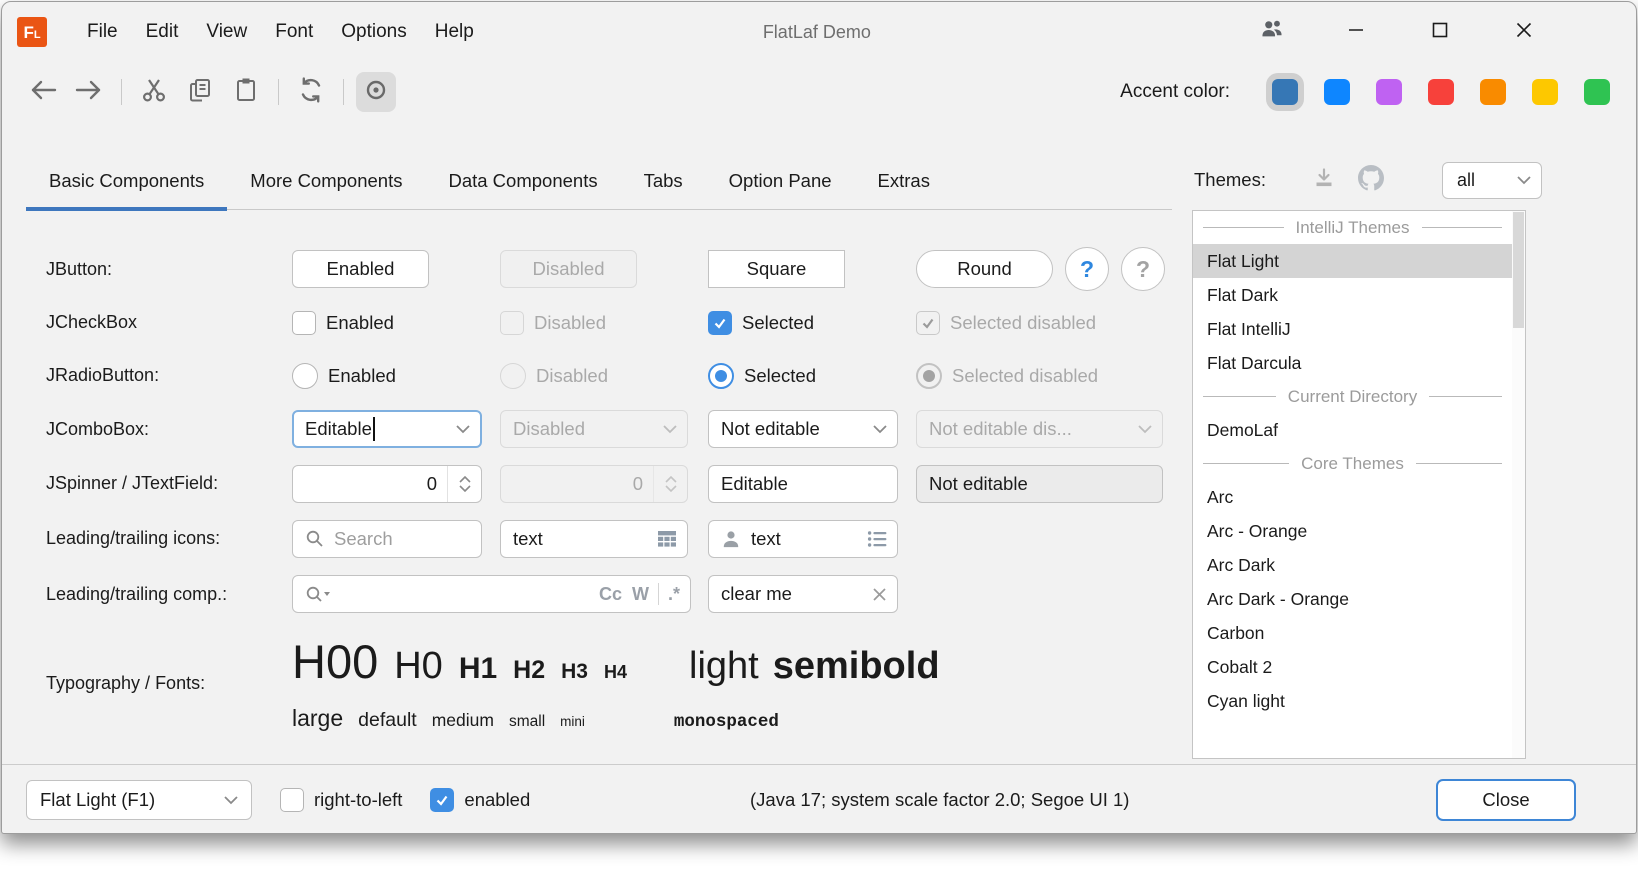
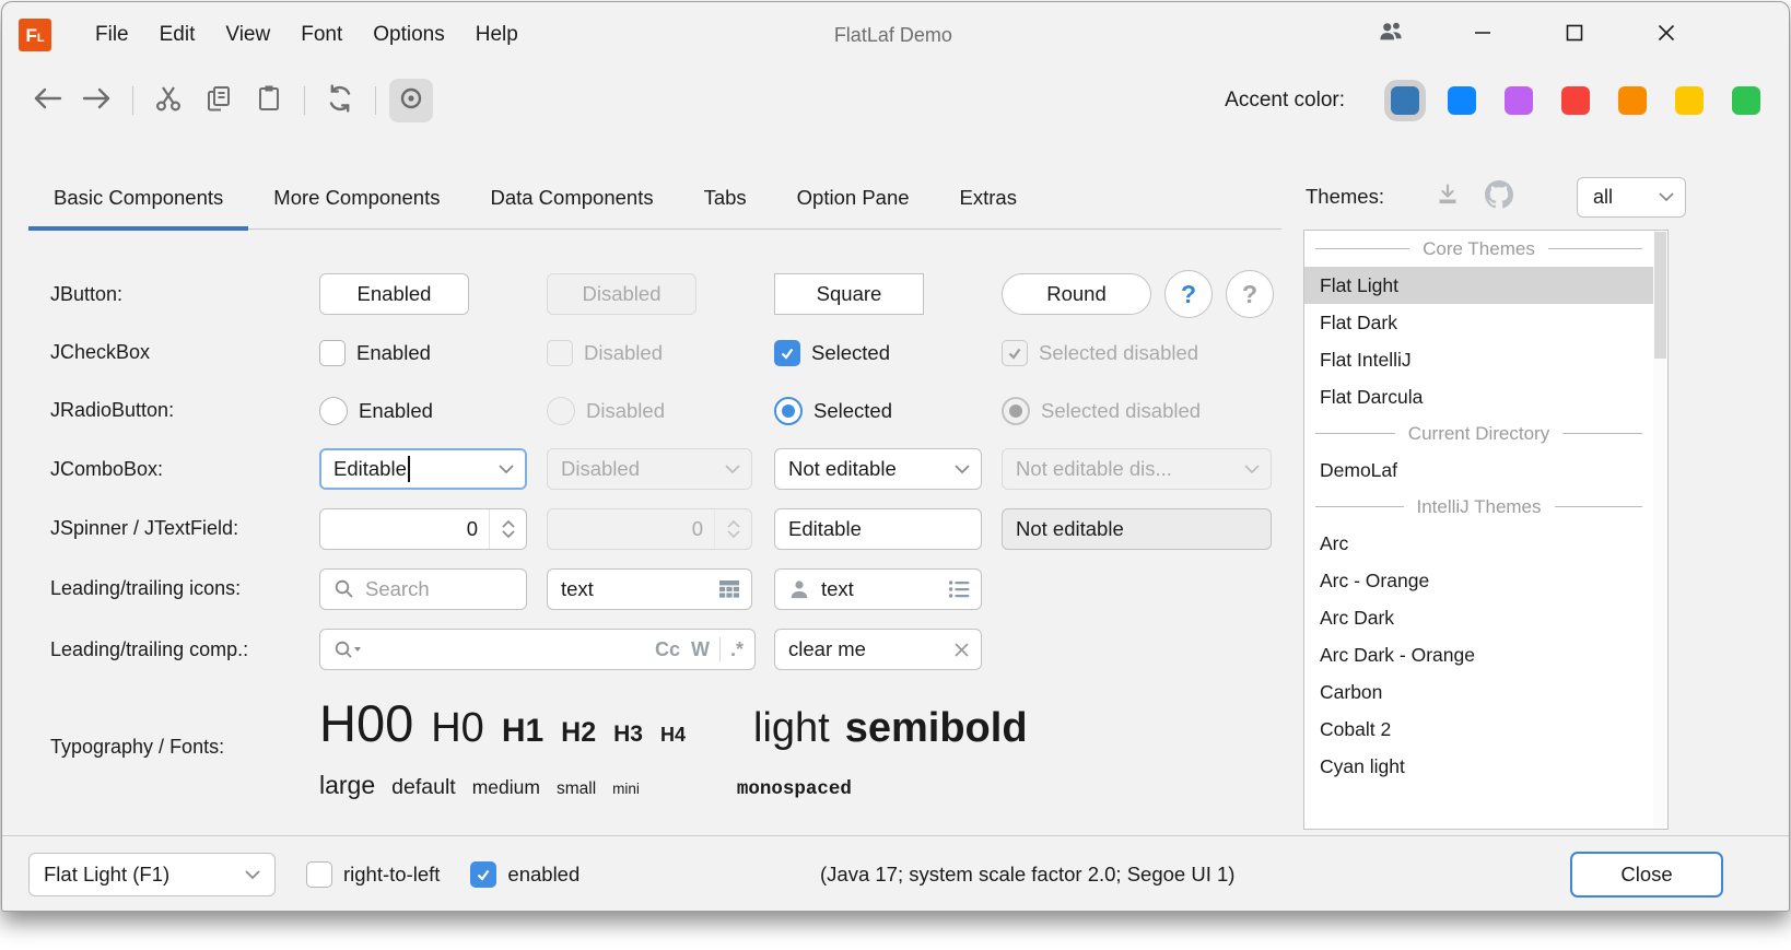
  F
  L
  File
  Edit
  View
  Font
  Options
  Help
  FlatLaf Demo
  Accent color:
  Basic Components
  More Components
  Data Components
  Tabs
  Option Pane
  Extras
  Themes:
  all
- IntelliJ Themes
+ Core Themes
  Flat Light
  Flat Dark
  Flat IntelliJ
  Flat Darcula
  Current Directory
  DemoLaf
- Core Themes
+ IntelliJ Themes
  Arc
  Arc - Orange
  Arc Dark
  Arc Dark - Orange
  Carbon
  Cobalt 2
  Cyan light
  JButton:
  Enabled
  Disabled
  Square
  Round
  ?
  ?
  JCheckBox
  Enabled
  Disabled
  Selected
  Selected disabled
  JRadioButton:
  Enabled
  Disabled
  Selected
  Selected disabled
  JComboBox:
  Editable
  Disabled
  Not editable
  Not editable dis...
  JSpinner / JTextField:
  0
  0
  Editable
  Not editable
  Leading/trailing icons:
  Search
  text
  text
  Leading/trailing comp.:
  Cc
  W
  .*
  clear me
  Typography / Fonts:
  H00
  H0
  H1
  H2
  H3
  H4
  light
  semibold
  large
  default
  medium
  small
  mini
  monospaced
  Flat Light (F1)
  right-to-left
  enabled
  (Java 17; system scale factor 2.0; Segoe UI 1)
  Close
